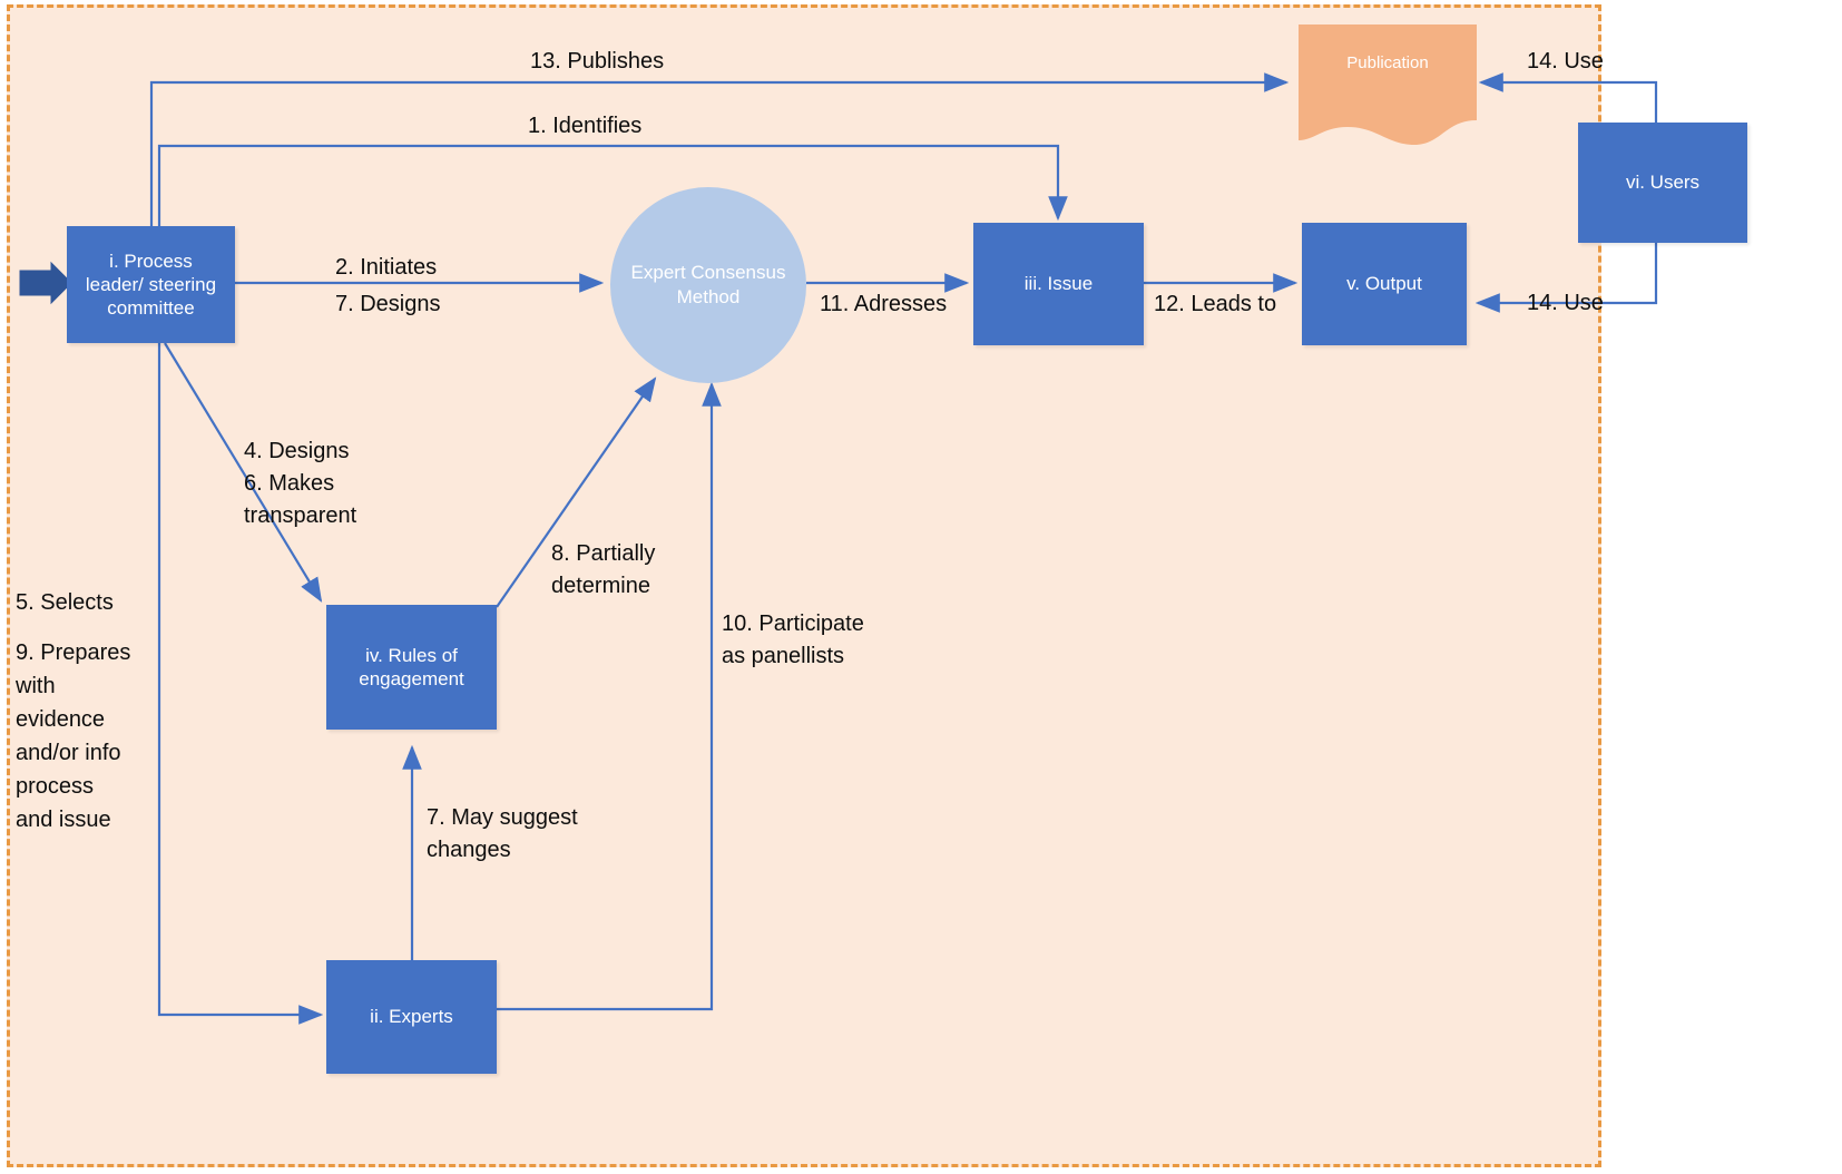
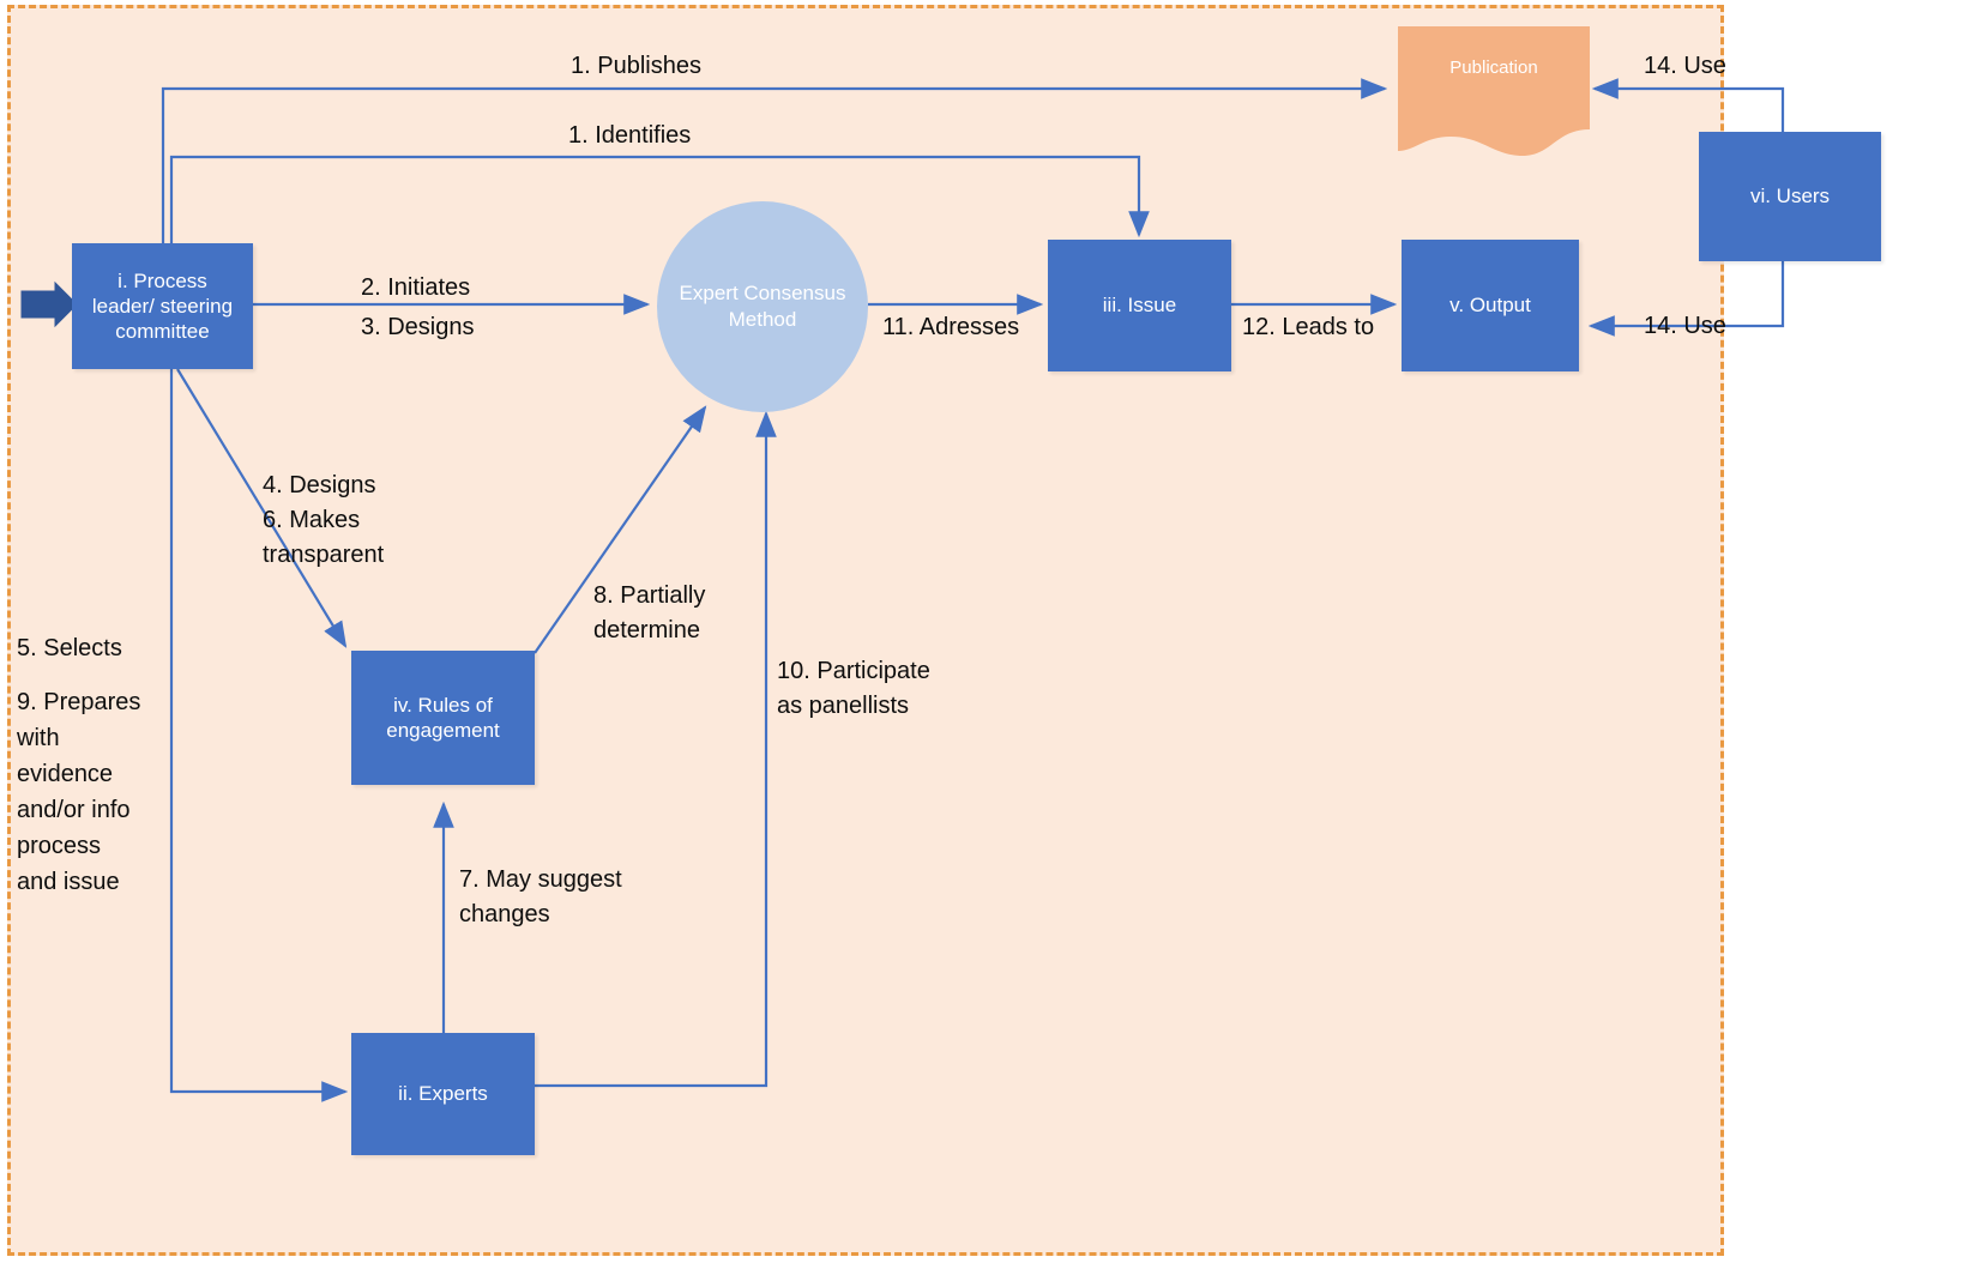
  i. Process
  leader/ steering
  committee
  Expert Consensus
  Method
  iii. Issue
  v. Output
  vi. Users
  iv. Rules of
  engagement
  ii. Experts
  Publication
- 13. Publishes
+ 1. Publishes
  1. Identifies
  14. Use
  14. Use
  2. Initiates
- 7. Designs
+ 3. Designs
  11. Adresses
  12. Leads to
  4. Designs
  6. Makes
  transparent
  8. Partially
  determine
  10. Participate
  as panellists
  7. May suggest
  changes
  5. Selects
  9. Prepares
  with
  evidence
  and/or info
  process
  and issue
